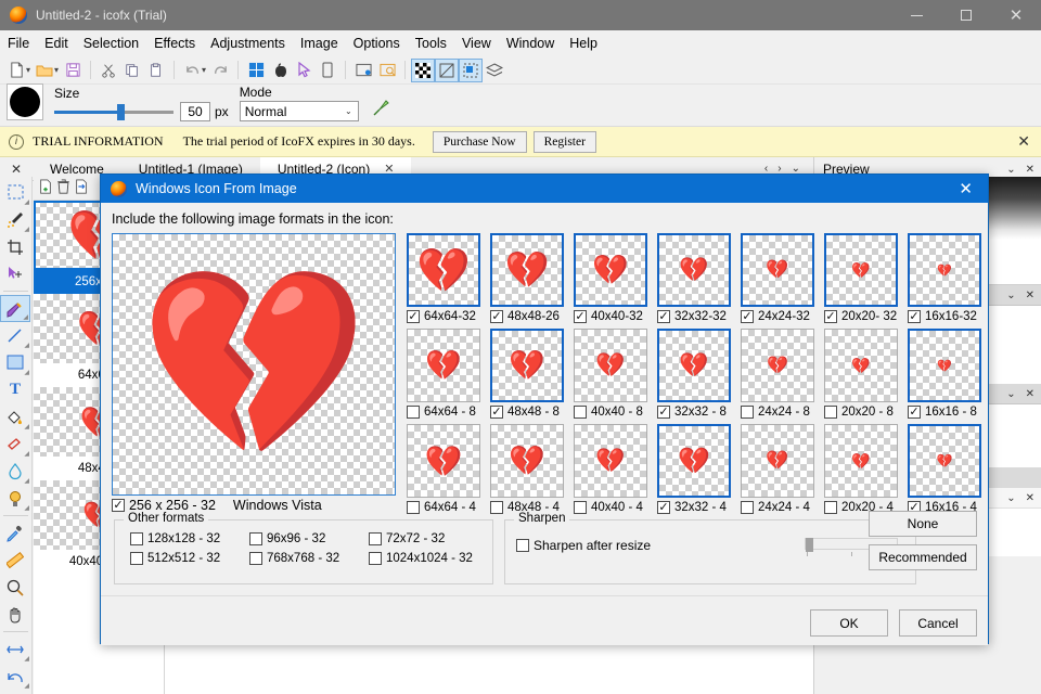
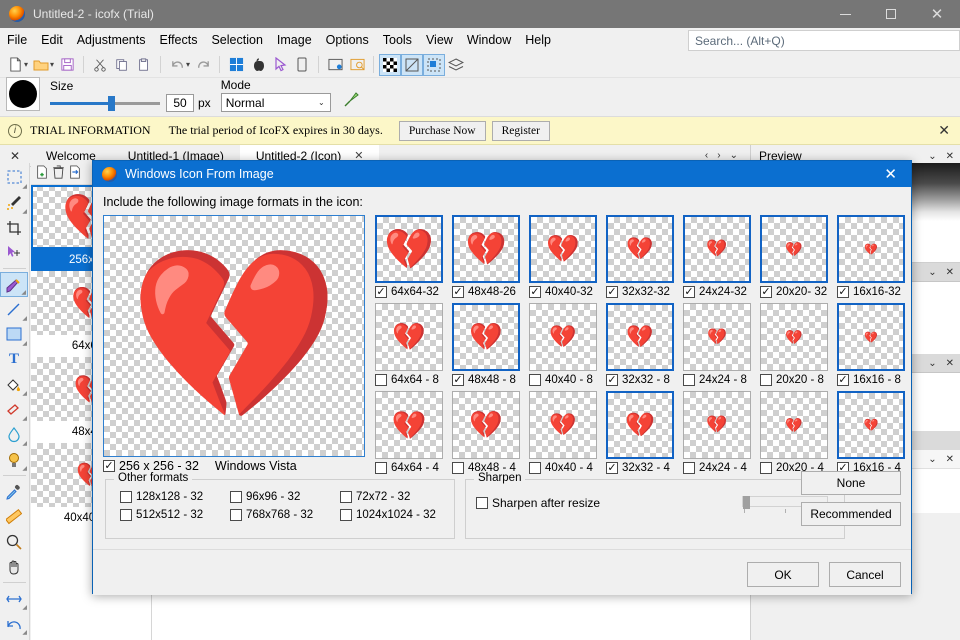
  Untitled-2 - icofx (Trial)
  ✕
  File
  Edit
- Selection
+ Adjustments
  Effects
- Adjustments
+ Selection
  Image
  Options
  Tools
  View
  Window
  Help
+ Search... (Alt+Q)
  ▾
  ▾
  ▾
  Size
  50
  px
  Mode
  Normal
  ⌄
  i
  TRIAL INFORMATION
  The trial period of IcoFX expires in 30 days.
  Purchase Now
  Register
  ✕
  ✕
  Welcome
  Untitled-1 (Image)
  Untitled-2 (Icon)
  ✕
  ‹
  ›
  ⌄
  Preview
  ⌄
  ✕
  T
  💔
  💔
  💔
  💔
  ⌄
  ✕
  ⌄
  ✕
  ⌄
  ✕
  Windows Icon From Image
  ✕
  Include the following image formats in the icon:
  💔
  💔
  64x64-32
  💔
  48x48-26
  💔
  40x40-32
  💔
  32x32-32
  💔
  24x24-32
  💔
  20x20- 32
  💔
  16x16-32
  💔
  64x64 - 8
  💔
  48x48 - 8
  💔
  40x40 - 8
  💔
  32x32 - 8
  💔
  24x24 - 8
  💔
  20x20 - 8
  💔
  16x16 - 8
  💔
  64x64 - 4
  💔
  48x48 - 4
  💔
  40x40 - 4
  💔
  32x32 - 4
  💔
  24x24 - 4
  💔
  20x20 - 4
  💔
  16x16 - 4
  256 x 256 - 32
  Windows Vista
  Other formats
  128x128 - 32
  96x96 - 32
  72x72 - 32
  512x512 - 32
  768x768 - 32
  1024x1024 - 32
  Sharpen
  Sharpen after resize
  None
  Recommended
  OK
  Cancel
